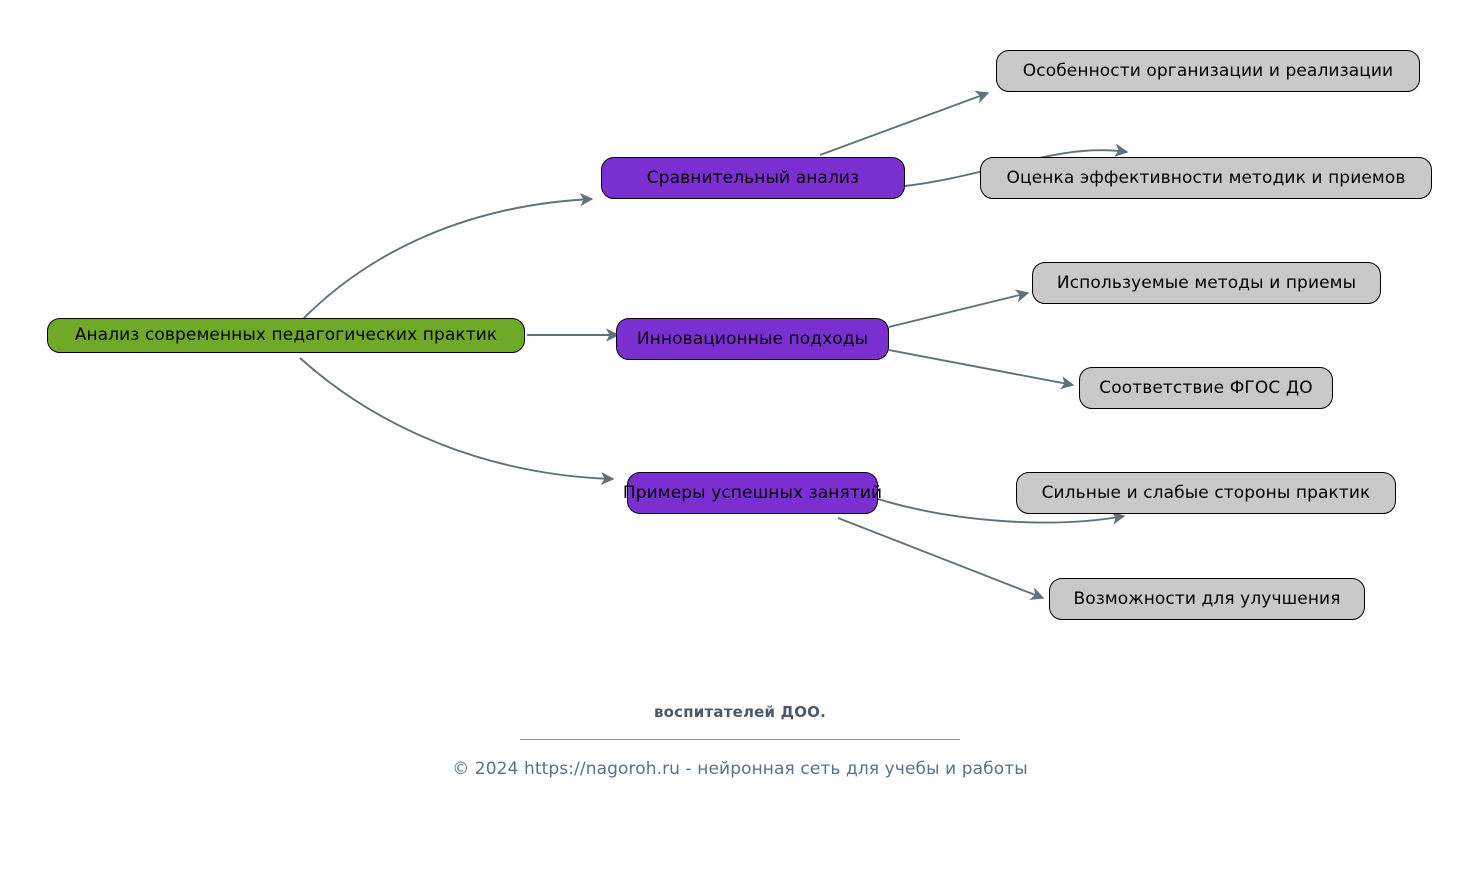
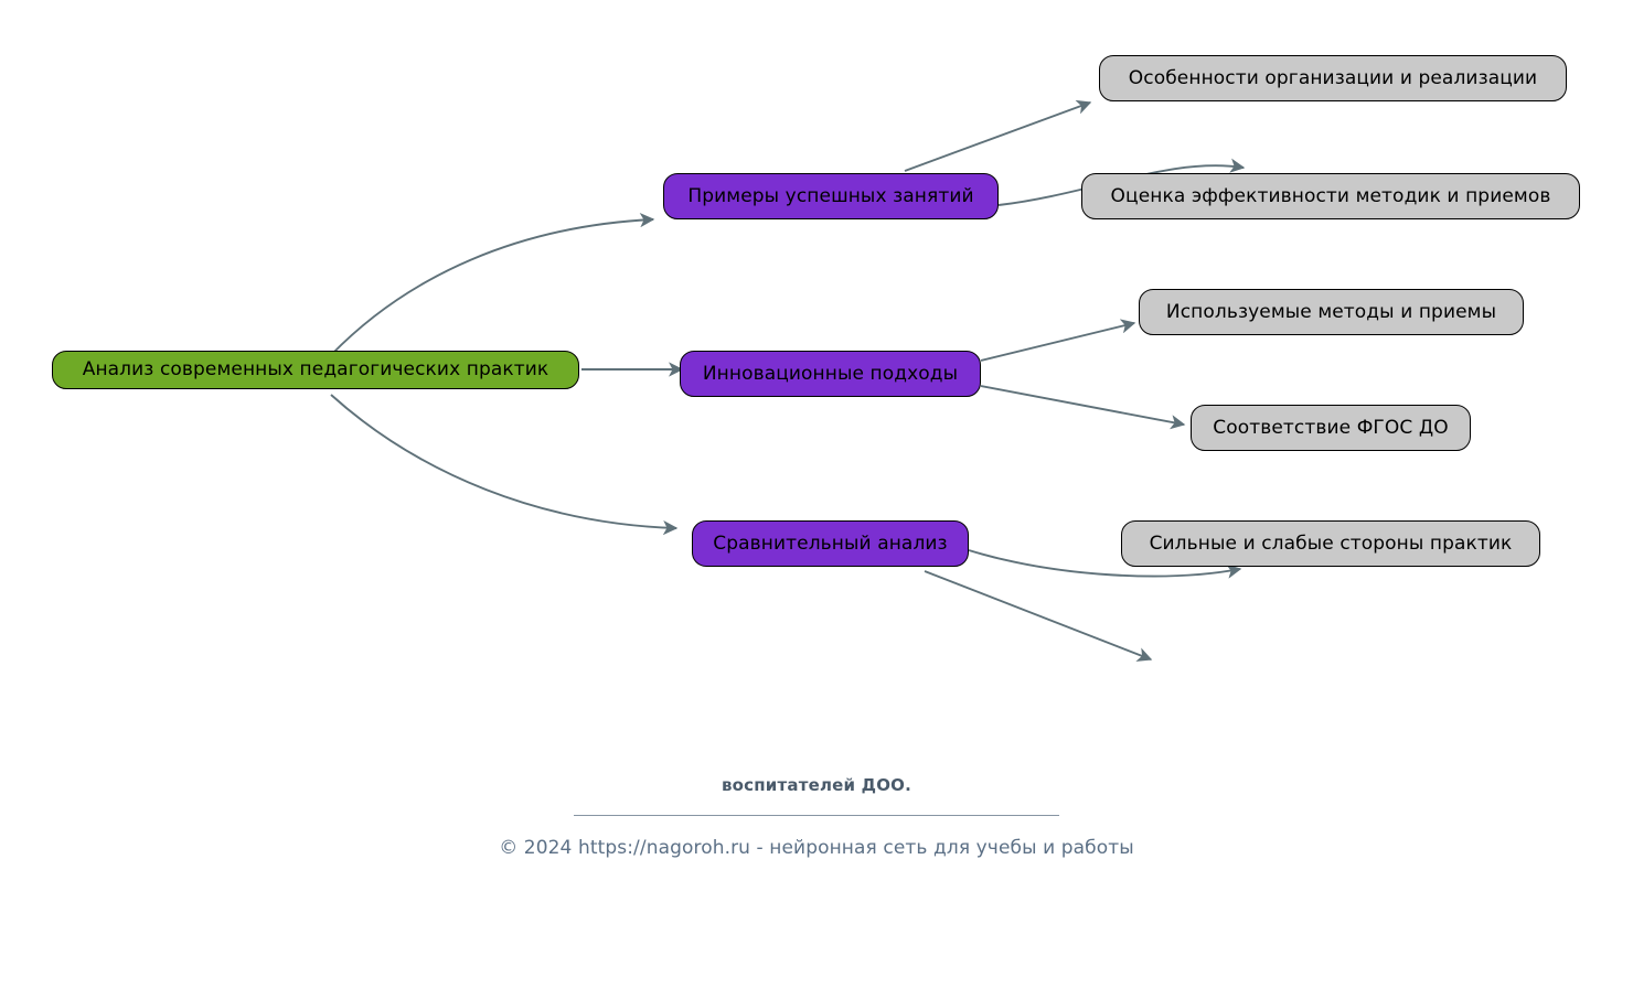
  Анализ современных педагогических практик
- Сравнительный анализ
+ Примеры успешных занятий
  Инновационные подходы
- Примеры успешных занятий
+ Сравнительный анализ
  Особенности организации и реализации
  Оценка эффективности методик и приемов
  Используемые методы и приемы
  Соответствие ФГОС ДО
  Сильные и слабые стороны практик
- Возможности для улучшения
  воспитателей ДОО.
  © 2024 https://nagoroh.ru - нейронная сеть для учебы и работы
